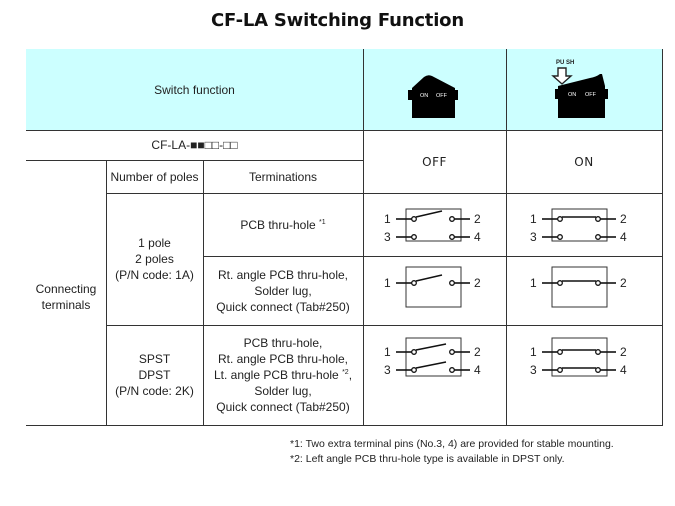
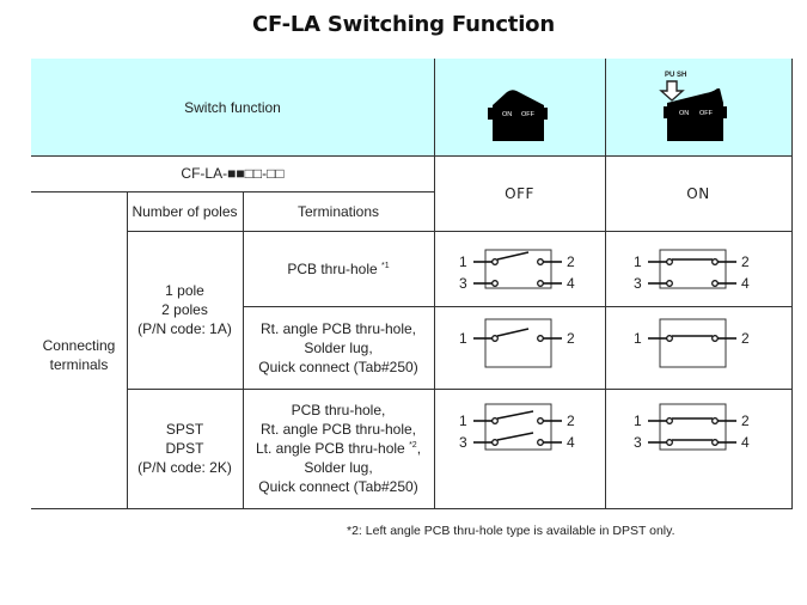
  CF-LA Switching Function
  Switch function
  CF-LA-■■□□-□□
  OFF
  ON
  Number of poles
  Terminations
  Connecting
  terminals
  1 pole
  2 poles
  (P/N code: 1A)
  PCB thru-hole
  Rt. angle PCB thru-hole,
  Solder lug,
  Quick connect (Tab#250)
  SPST
  DPST
  (P/N code: 2K)
  PCB thru-hole,
  Rt. angle PCB thru-hole,
  Lt. angle PCB thru-hole ,
  Solder lug,
  Quick connect (Tab#250)
  1
  2
  3
  4
  1
  2
  3
  4
  1
  2
  1
  2
  1
  2
  3
  4
  1
  2
  3
  4
- *1: Two extra terminal pins (No.3, 4) are provided for stable mounting.
  *2: Left angle PCB thru-hole type is available in DPST only.
